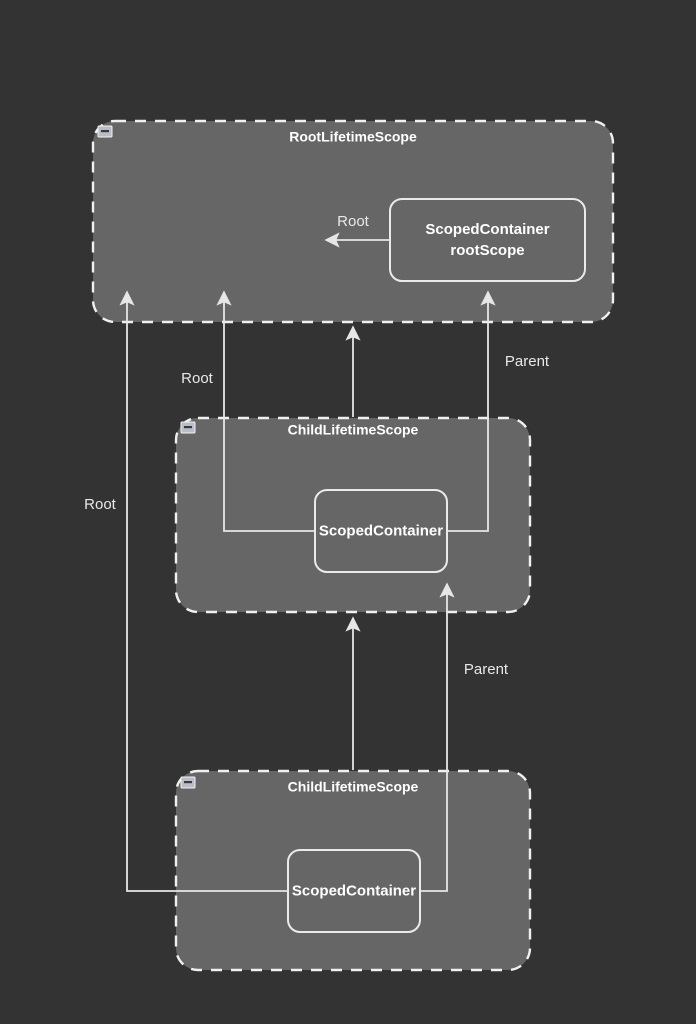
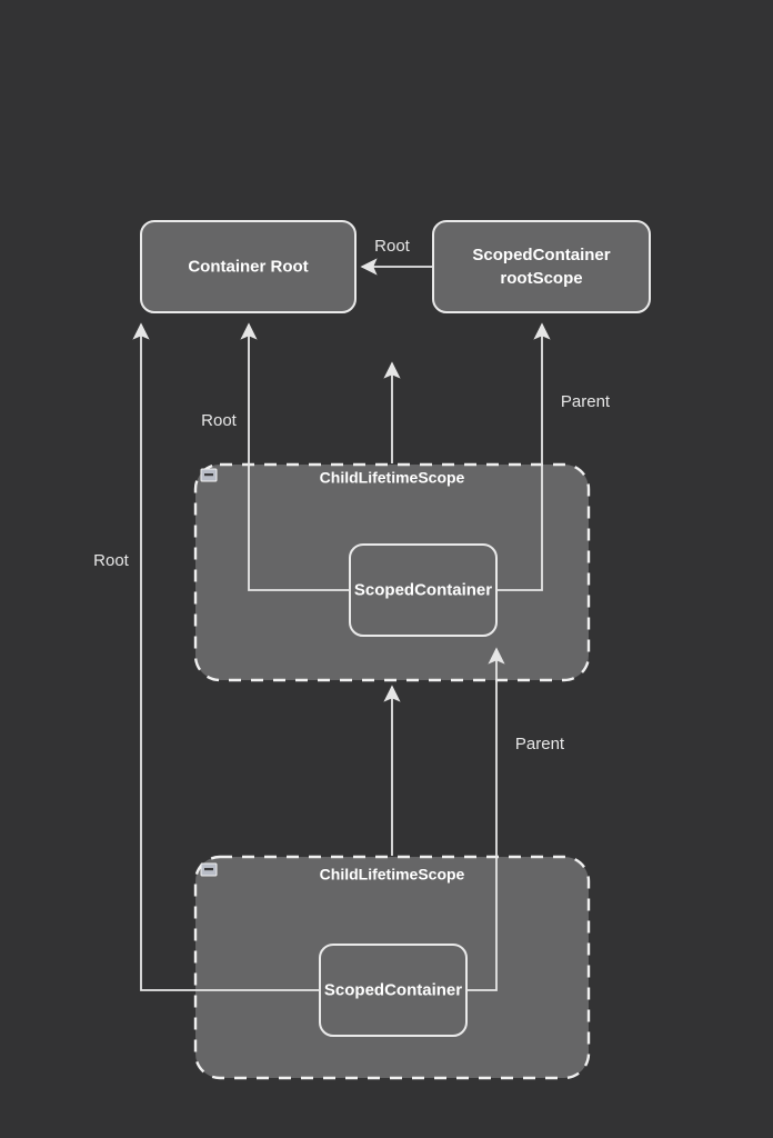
- RootLifetimeScope
  ChildLifetimeScope
  ChildLifetimeScope
+ Container Root
  ScopedContainer
  rootScope
  ScopedContainer
  ScopedContainer
  Root
  Root
  Root
  Parent
  Parent
